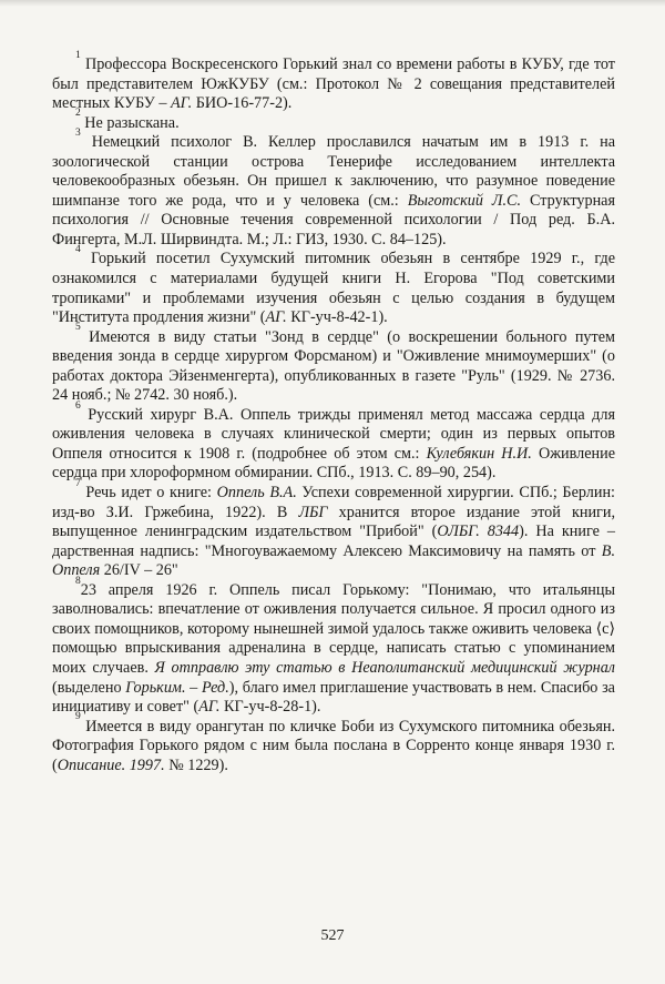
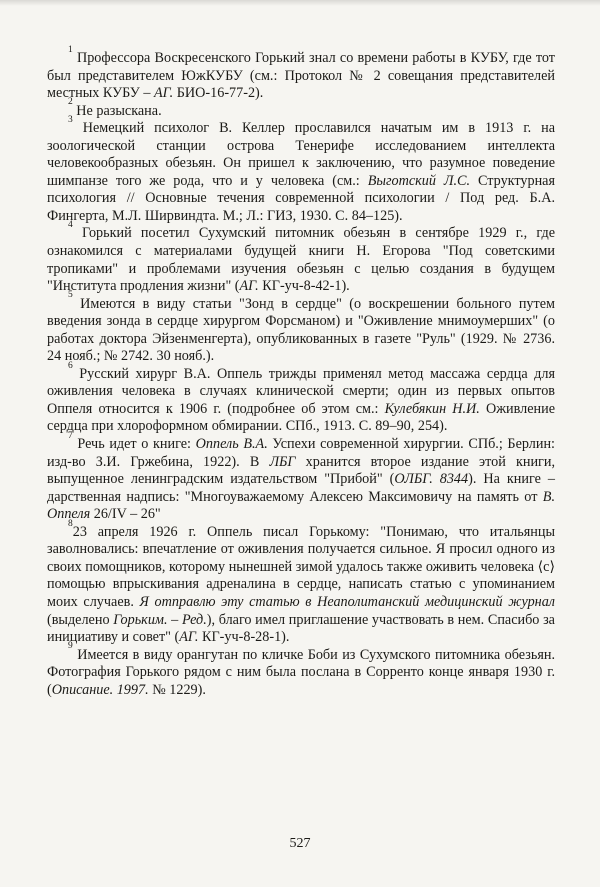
  1 Профессора Воскресенского Горький знал со времени работы в КУБУ, где тот был представителем ЮжКУБУ (см.: Протокол № 2 совещания представителей местных КУБУ – АГ. БИО-16-77-2).
  2 Не разыскана.
  3 Немецкий психолог В. Келлер прославился начатым им в 1913 г. на зоологической станции острова Тенерифе исследованием интеллекта человекообразных обезьян. Он пришел к заключению, что разумное поведение шимпанзе того же рода, что и у человека (см.: Выготский Л.С. Структурная психология // Основные течения современной психологии / Под ред. Б.А. Фингерта, М.Л. Ширвиндта. М.; Л.: ГИЗ, 1930. С. 84–125).
  4 Горький посетил Сухумский питомник обезьян в сентябре 1929 г., где ознакомился с материалами будущей книги Н. Егорова "Под советскими тропиками" и проблемами изучения обезьян с целью создания в будущем "Института продления жизни" (АГ. КГ-уч-8-42-1).
  5 Имеются в виду статьи "Зонд в сердце" (о воскрешении больного путем введения зонда в сердце хирургом Форсманом) и "Оживление мнимоумерших" (о работах доктора Эйзенменгерта), опубликованных в газете "Руль" (1929. № 2736. 24 нояб.; № 2742. 30 нояб.).
- 6 Русский хирург В.А. Оппель трижды применял метод массажа сердца для оживления человека в случаях клинической смерти; один из первых опытов Оппеля относится к 1908 г. (подробнее об этом см.: Кулебякин Н.И. Оживление сердца при хлороформном обмирании. СПб., 1913. С. 89–90, 254).
+ 6 Русский хирург В.А. Оппель трижды применял метод массажа сердца для оживления человека в случаях клинической смерти; один из первых опытов Оппеля относится к 1906 г. (подробнее об этом см.: Кулебякин Н.И. Оживление сердца при хлороформном обмирании. СПб., 1913. С. 89–90, 254).
  7 Речь идет о книге: Оппель В.А. Успехи современной хирургии. СПб.; Берлин: изд-во З.И. Гржебина, 1922). В ЛБГ хранится второе издание этой книги, выпущенное ленинградским издательством "Прибой" (ОЛБГ. 8344). На книге – дарственная надпись: "Многоуважаемому Алексею Максимовичу на память от В. Оппеля 26/IV – 26"
  823 апреля 1926 г. Оппель писал Горькому: "Понимаю, что итальянцы заволновались: впечатление от оживления получается сильное. Я просил одного из своих помощников, которому нынешней зимой удалось также оживить человека ⟨с⟩ помощью впрыскивания адреналина в сердце, написать статью с упоминанием моих случаев. Я отправлю эту статью в Неаполитанский медицинский журнал (выделено Горьким. – Ред.), благо имел приглашение участвовать в нем. Спасибо за инициативу и совет" (АГ. КГ-уч-8-28-1).
  9 Имеется в виду орангутан по кличке Боби из Сухумского питомника обезьян. Фотография Горького рядом с ним была послана в Сорренто конце января 1930 г. (Описание. 1997. № 1229).
  527
